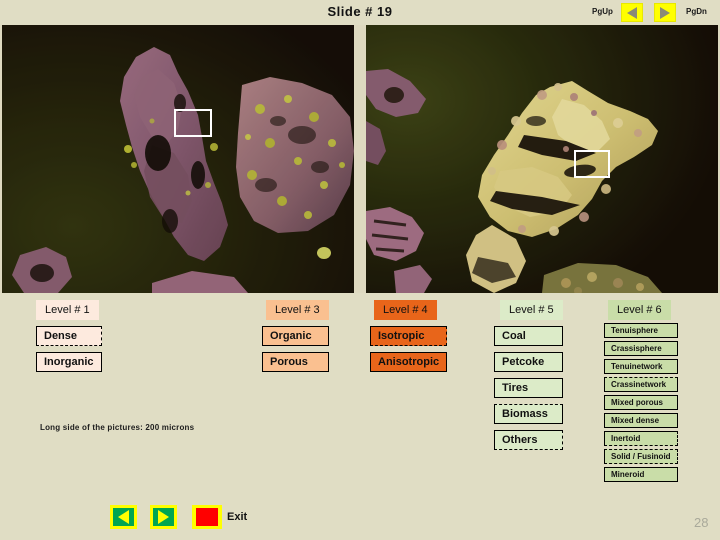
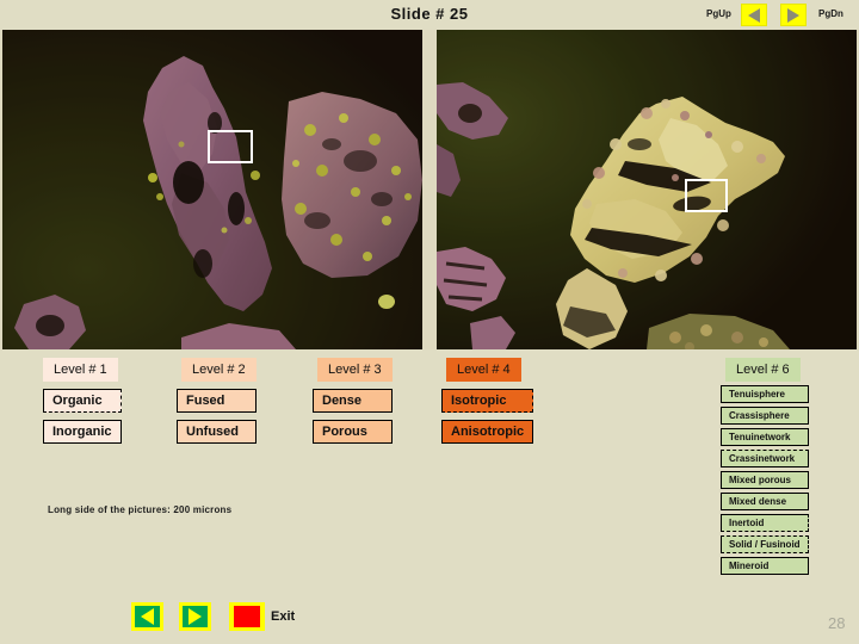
- Slide # 19
+ Slide # 25
  PgUp
  PgDn
  Long side of the pictures: 200 microns
  Level # 1
- Dense
+ Organic
  Inorganic
+ Level # 2
+ Fused
+ Unfused
  Level # 3
- Organic
+ Dense
  Porous
  Level # 4
  Isotropic
  Anisotropic
- Level # 5
- Coal
- Petcoke
- Tires
- Biomass
- Others
  Level # 6
  Tenuisphere
  Crassisphere
  Tenuinetwork
  Crassinetwork
  Mixed porous
  Mixed dense
  Inertoid
  Solid / Fusinoid
  Mineroid
  Exit
  28
